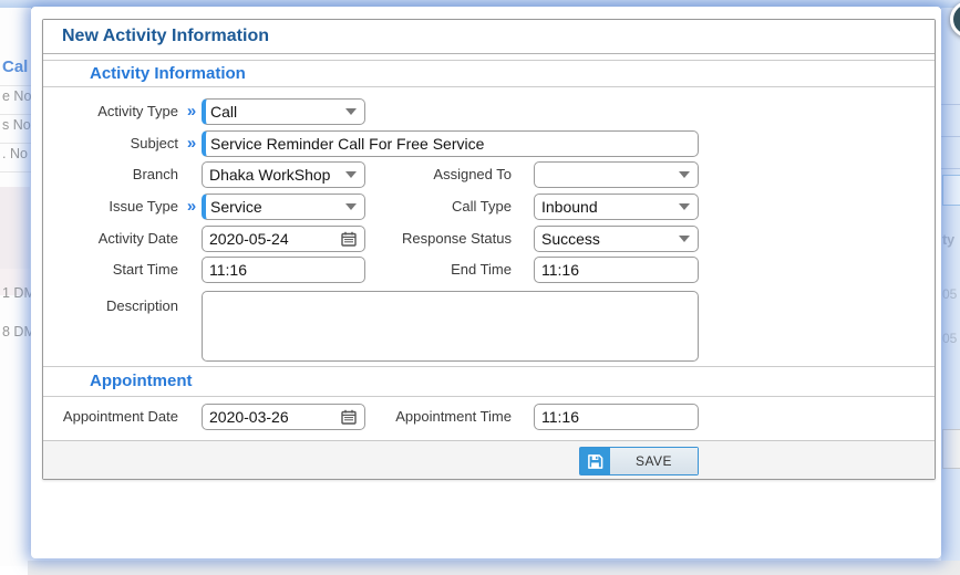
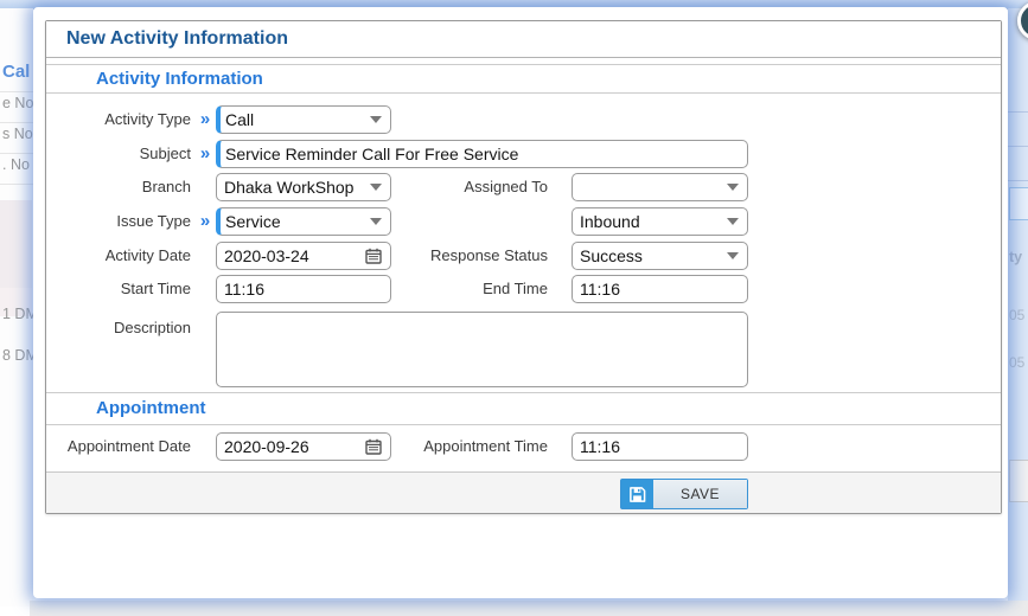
  Cal
  e No
  s No
  . No
  1 DM
  8 DM
  ty
  05
  05
  New Activity Information
  Activity Information
  Activity Type
  »
  Call
  Subject
  »
  Service Reminder Call For Free Service
  Branch
  Dhaka WorkShop
  Assigned To
  Issue Type
  »
  Service
- Call Type
  Inbound
  Activity Date
- 2020-05-24
+ 2020-03-24
  Response Status
  Success
  Start Time
  11:16
  End Time
  11:16
  Description
  Appointment
  Appointment Date
- 2020-03-26
+ 2020-09-26
  Appointment Time
  11:16
  SAVE
